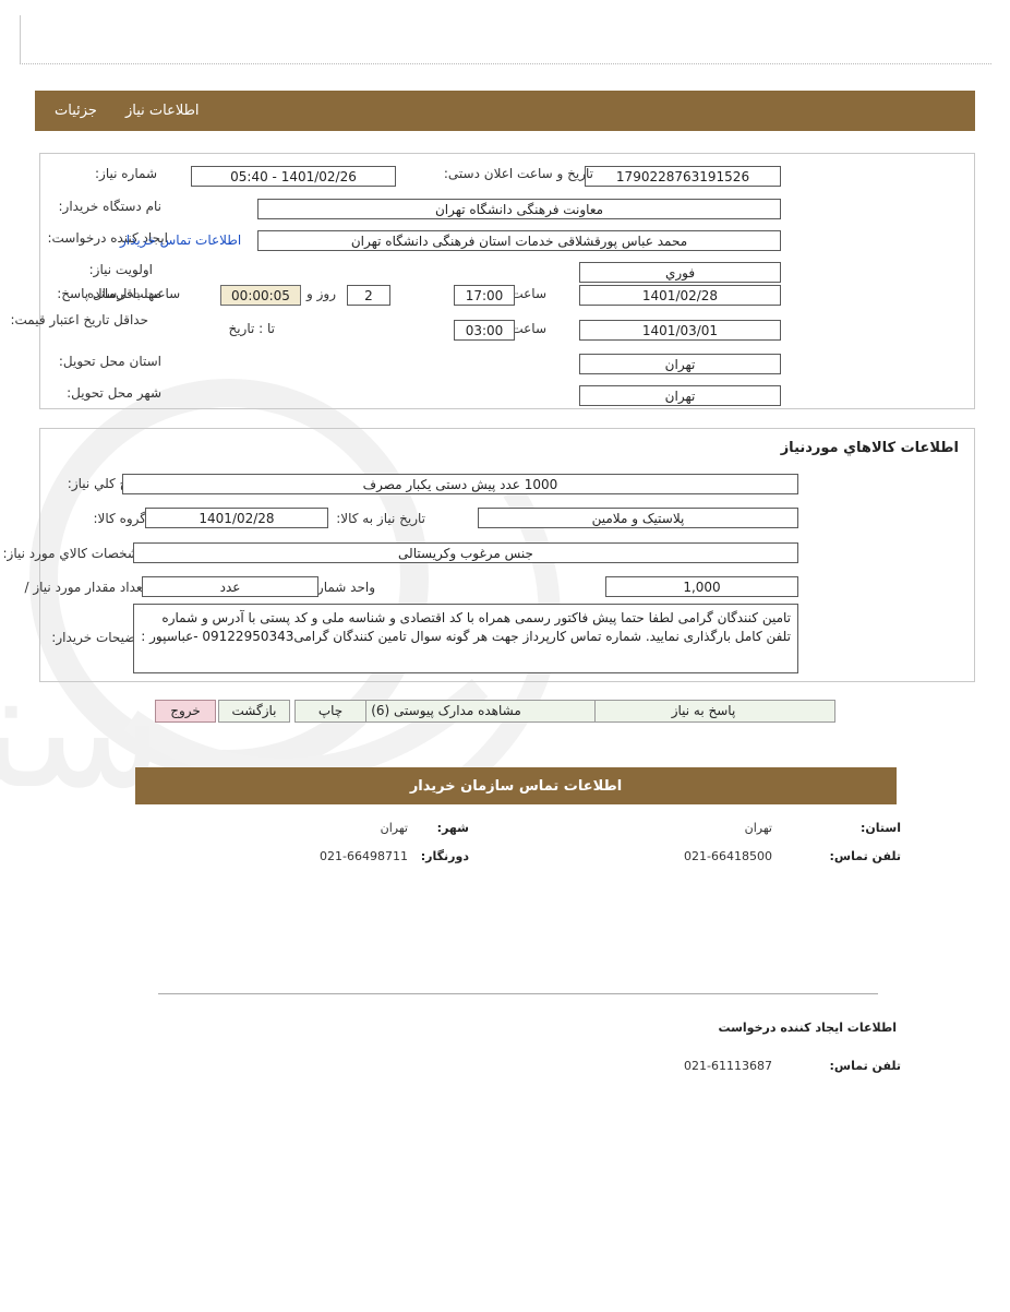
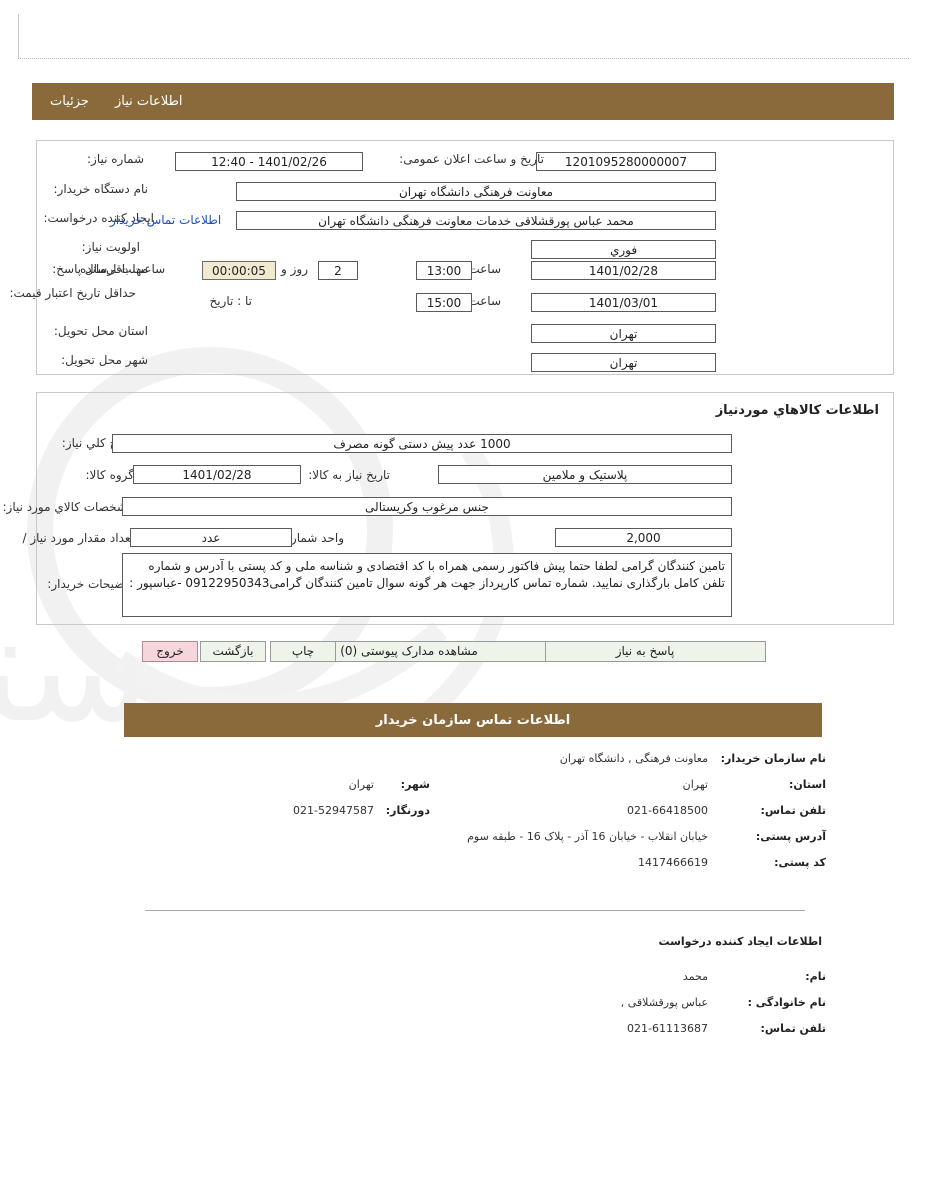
  جزئیات
  اطلاعات نیاز
  شماره نیاز:
- 1790228763191526
+ 1201095280000007
- تاریخ و ساعت اعلان دستی:
+ تاریخ و ساعت اعلان عمومی:
- 1401/02/26 - 05:40
+ 1401/02/26 - 12:40
  نام دستگاه خریدار:
  معاونت فرهنگی دانشگاه تهران
  ایجاد کننده درخواست:
- محمد عباس پورقشلاقی خدمات استان فرهنگی دانشگاه تهران
+ محمد عباس پورقشلاقی خدمات معاونت فرهنگی دانشگاه تهران
  اطلاعات تماس خریدار
  اولویت نیاز:
  فوري
  مهلت ارسال پاسخ:
  1401/02/28
  ساعت
- 17:00
+ 13:00
  2
  روز و
  00:00:05
  ساعت باقی‌مانده
  حداقل تاریخ اعتبار قیمت:
  تا : تاریخ
  1401/03/01
  ساعت
- 03:00
+ 15:00
  استان محل تحویل:
  تهران
  شهر محل تحویل:
  تهران
  اطلاعات کالاهاي موردنیاز
  کلي نیاز:
- 1000 عدد پیش دستی یکبار مصرف
+ 1000 عدد پیش دستی گونه مصرف
  گروه کالا:
  پلاستیک و ملامین
  تاریخ نیاز به کالا:
  1401/02/28
  خصات کالاي مورد نیاز:
  جنس مرغوب وکریستالی
  عداد مقدار مورد نیاز /
- 1,000
+ 2,000
  واحد شمار
  عدد
  ضیحات خریدار:
  تامین کنندگان گرامی لطفا حتما پیش فاکتور رسمی همراه با کد اقتصادی و شناسه ملی و کد پستی با آدرس و شماره تلفن کامل بارگذاری نمایید. شماره تماس کارپرداز جهت هر گونه سوال تامین کنندگان گرامی09122950343 -عباسپور :
  پاسخ به نیاز
- مشاهده مدارک پیوستی (6)
+ مشاهده مدارک پیوستی (0)
  چاپ
  بازگشت
  خروج
  اطلاعات تماس سازمان خریدار
+ نام سازمان خریدار:
+ معاونت فرهنگی , دانشگاه تهران
  استان:
  تهران
  شهر:
  تهران
  تلفن تماس:
  021-66418500
  دورنگار:
- 021-66498711
+ 021-52947587
+ آدرس پستی:
+ خیابان انقلاب - خیابان 16 آذر - پلاک 16 - طبقه سوم
+ کد پستی:
+ 1417466619
  اطلاعات ایجاد کننده درخواست
+ نام:
+ محمد
+ نام خانوادگی :
+ عباس پورقشلاقی ,
  تلفن تماس:
  021-61113687
